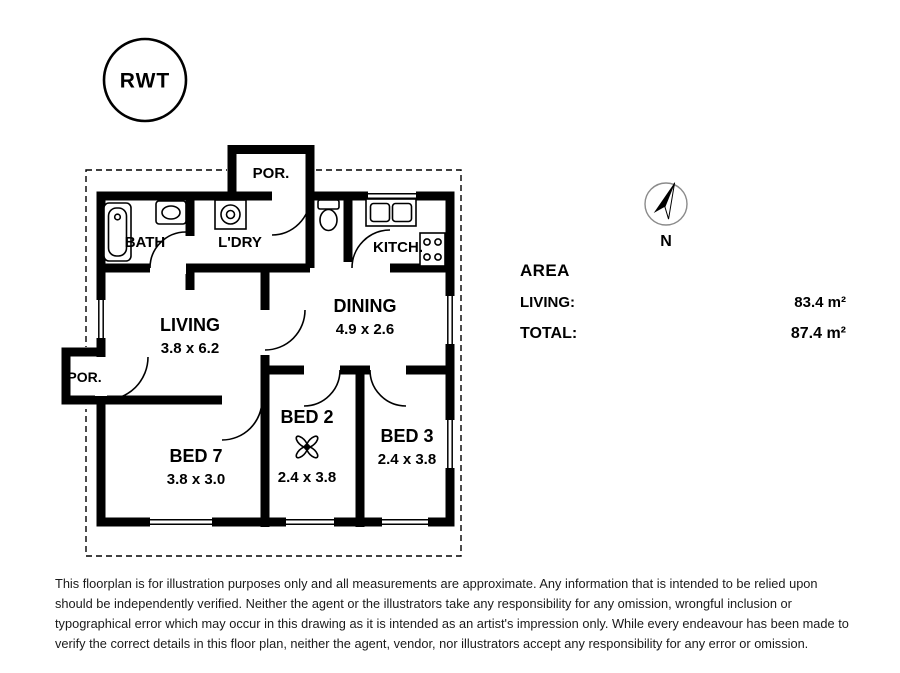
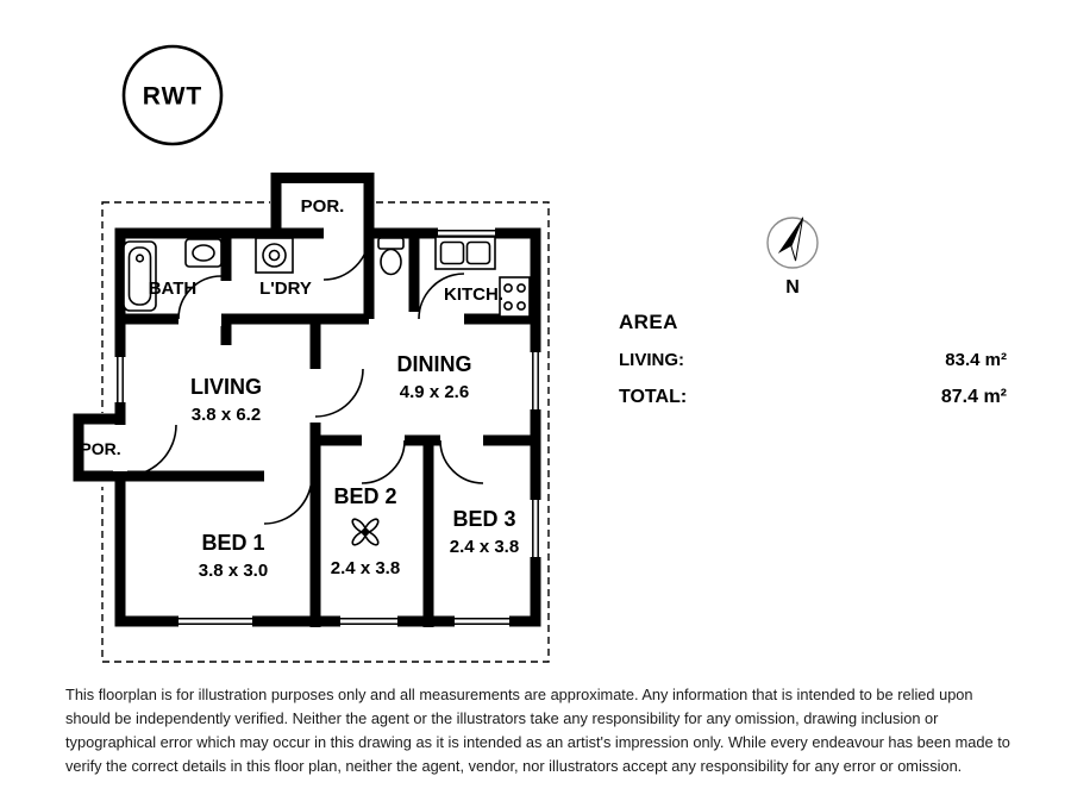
  RWT
  N
  POR.
  POR.
  BATH
  L'DRY
  KITCH.
  LIVING
  3.8 x 6.2
  DINING
  4.9 x 2.6
- BED 7
+ BED 1
  3.8 x 3.0
  BED 2
  2.4 x 3.8
  BED 3
  2.4 x 3.8
  AREA
  LIVING:
  83.4 m²
  TOTAL:
  87.4 m²
- This floorplan is for illustration purposes only and all measurements are approximate. Any information that is intended to be relied upon should be independently verified. Neither the agent or the illustrators take any responsibility for any omission, wrongful inclusion or typographical error which may occur in this drawing as it is intended as an artist's impression only. While every endeavour has been made to verify the correct details in this floor plan, neither the agent, vendor, nor illustrators accept any responsibility for any error or omission.
+ This floorplan is for illustration purposes only and all measurements are approximate. Any information that is intended to be relied upon should be independently verified. Neither the agent or the illustrators take any responsibility for any omission, drawing inclusion or typographical error which may occur in this drawing as it is intended as an artist's impression only. While every endeavour has been made to verify the correct details in this floor plan, neither the agent, vendor, nor illustrators accept any responsibility for any error or omission.
